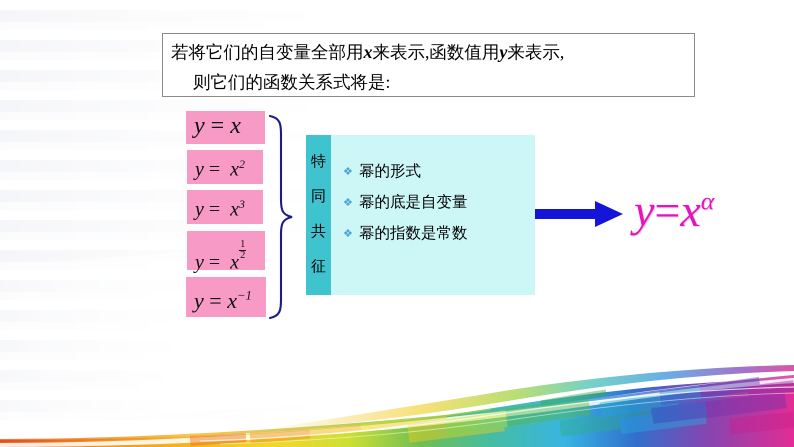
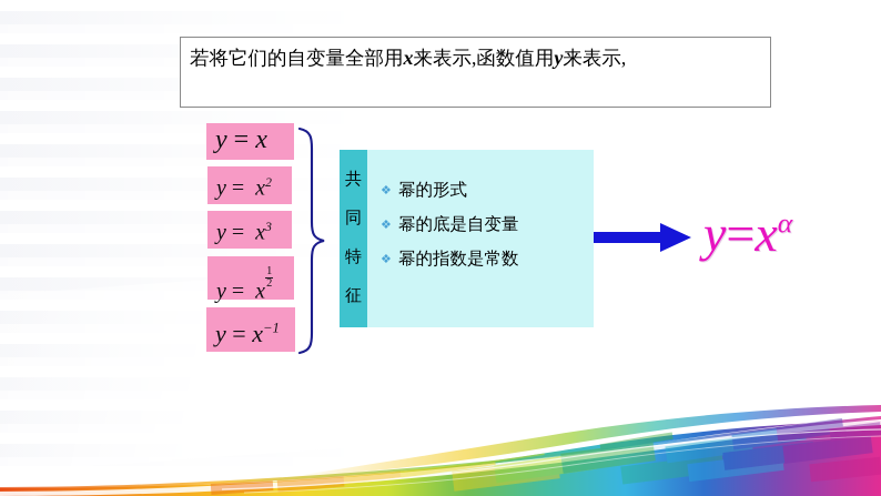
  若将它们的自变量全部用x来表示,函数值用y来表示,
- 则它们的函数关系式将是:
  y = x
  y = x2
  y = x3
  y = x
  1
  2
  y = x−1
- 特
+ 共
  同
- 共
+ 特
  征
  ❖
  幂的形式
  ❖
  幂的底是自变量
  ❖
  幂的指数是常数
  y=xα
